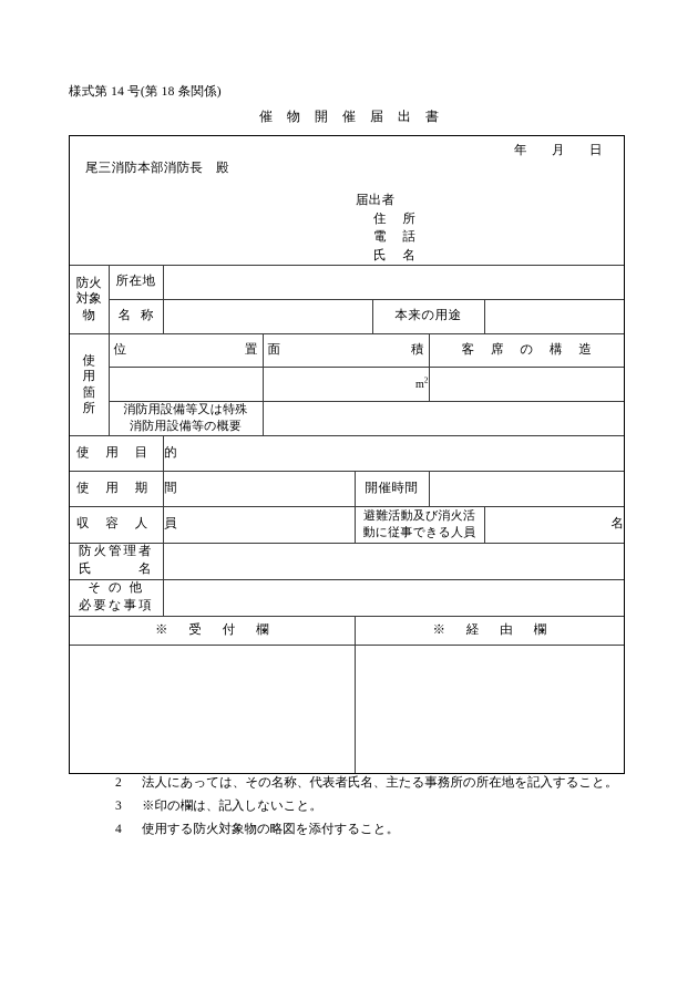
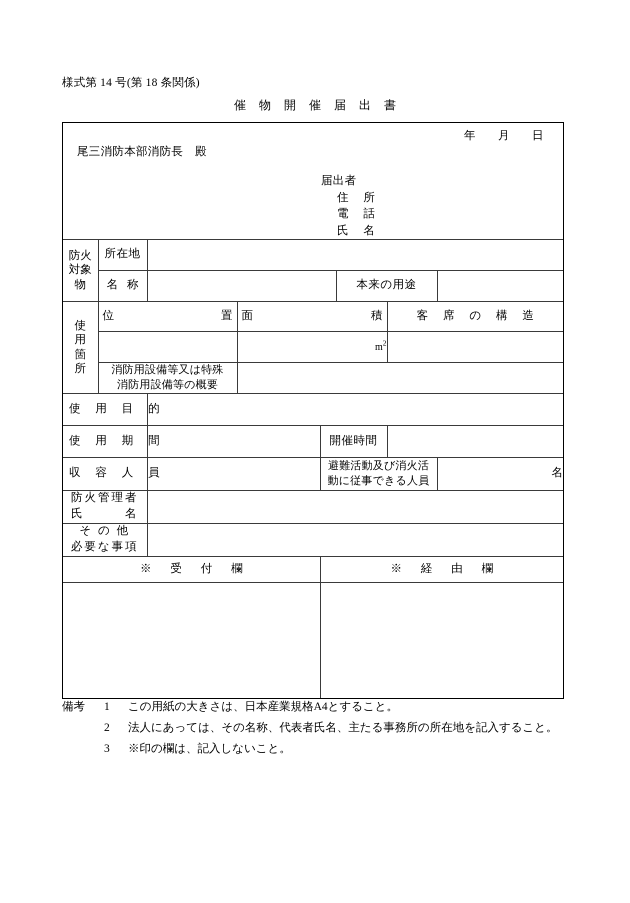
  様式第 14 号(第 18 条関係)
  催 物 開 催 届 出 書
  年 月 日 尾三消防本部消防長 殿 届出者 住 所 電 話 氏 名
  防火 対象 物	所在地
  名 称		本来の用途
  使 用 箇 所	位 置	面 積	客 席 の 構 造
  	m2
  消防用設備等又は特殊 消防用設備等の概要
  使 用 目 的
  使 用 期 間		開催時間
  収 容 人 員		避難活動及び消火活 動に従事できる人員	名
  防火管理者 氏 名
  そ の 他 必要な事項
  ※ 受 付 欄	※ 経 由 欄
+ 備考 1 この用紙の大きさは、日本産業規格A4とすること。
  2 法人にあっては、その名称、代表者氏名、主たる事務所の所在地を記入すること。
  3 ※印の欄は、記入しないこと。
- 4 使用する防火対象物の略図を添付すること。
